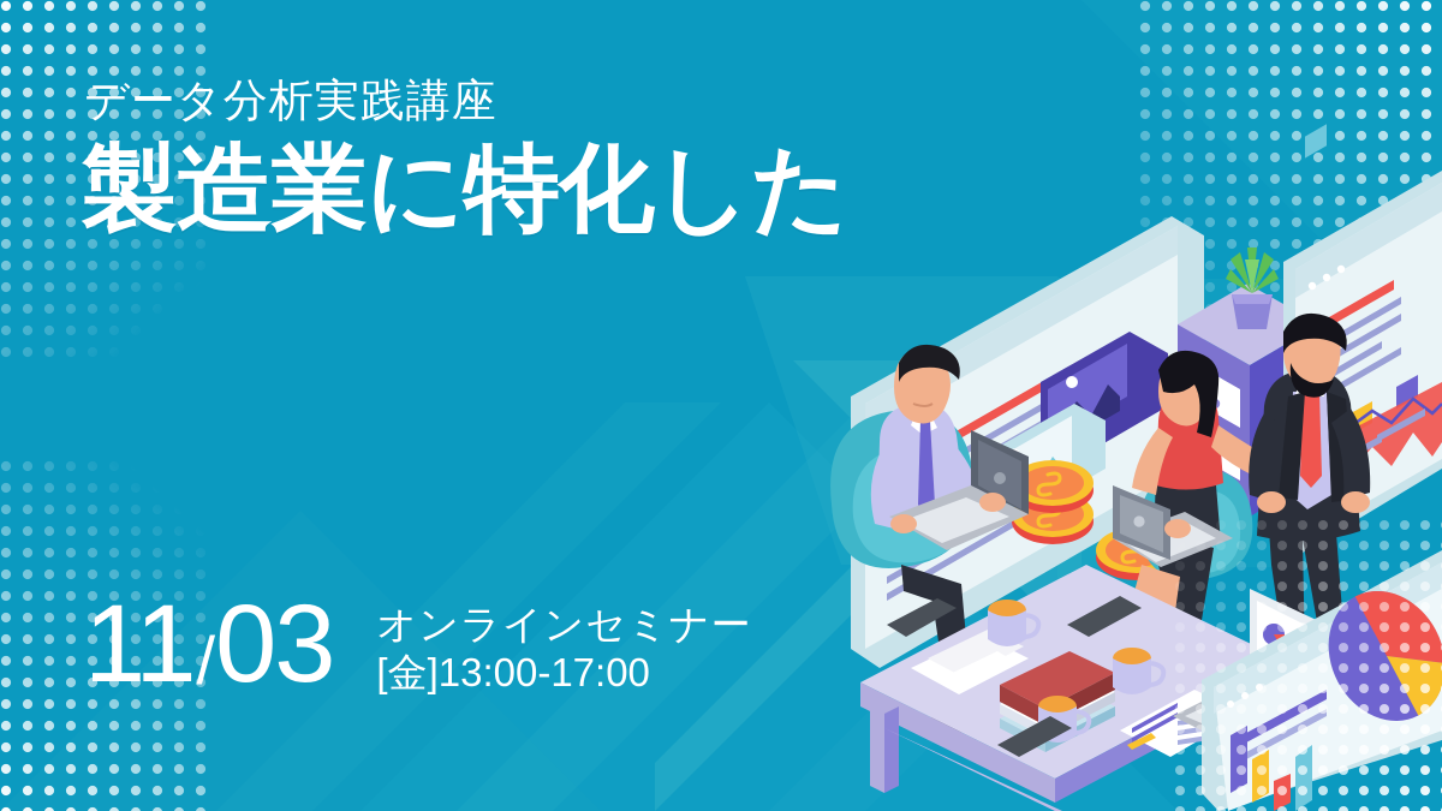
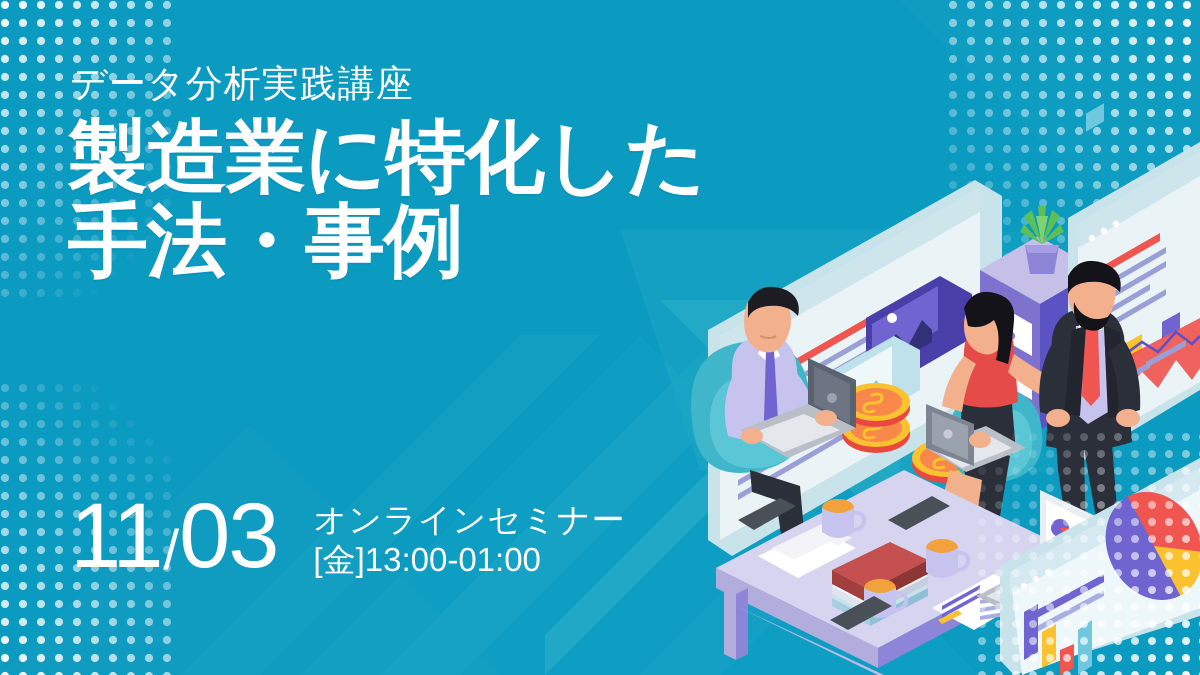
  データ分析実践講座
  製造業に特化した
+ 手法・事例
  11
  /
  03
  オンラインセミナー
- [金]13:00-17:00
+ [金]13:00-01:00
